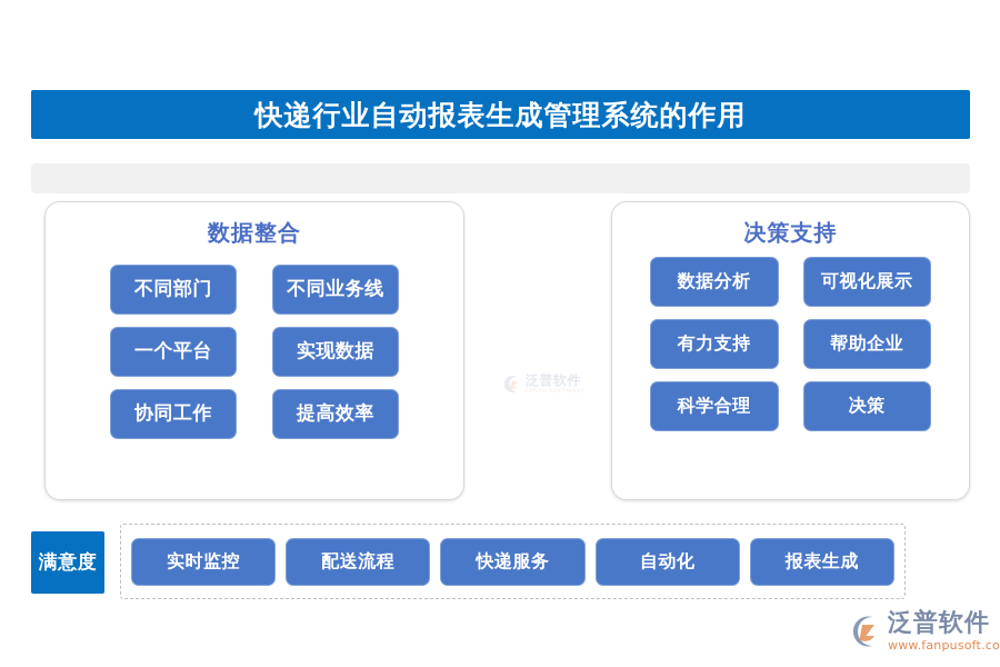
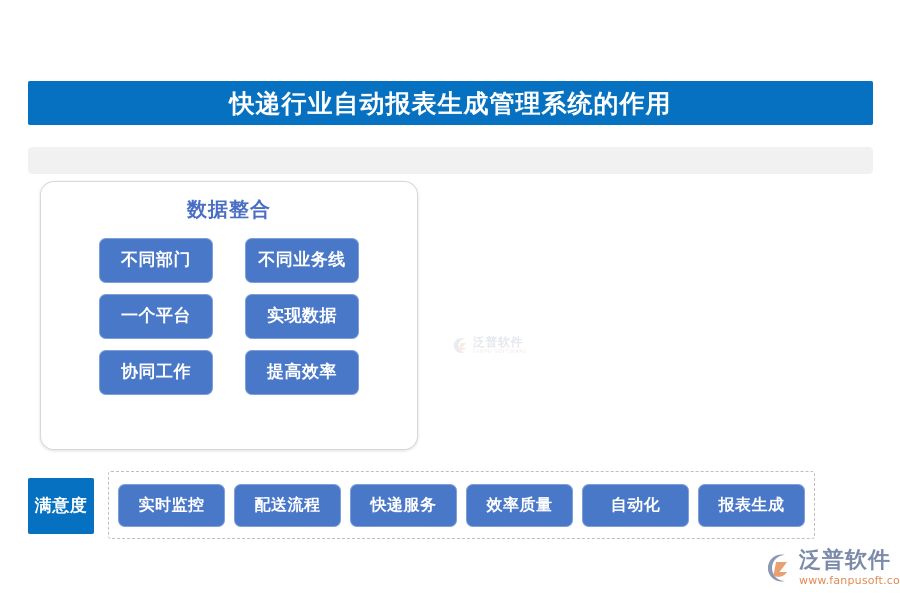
  快递行业自动报表生成管理系统的作用
  数据整合
  不同部门
  不同业务线
  一个平台
  实现数据
  协同工作
  提高效率
- 决策支持
- 数据分析
- 可视化展示
- 有力支持
- 帮助企业
- 科学合理
- 决策
  泛普软件
  满意度
  实时监控
  配送流程
  快递服务
+ 效率质量
  自动化
  报表生成
  泛普软件
  www.fanpusoft.co
